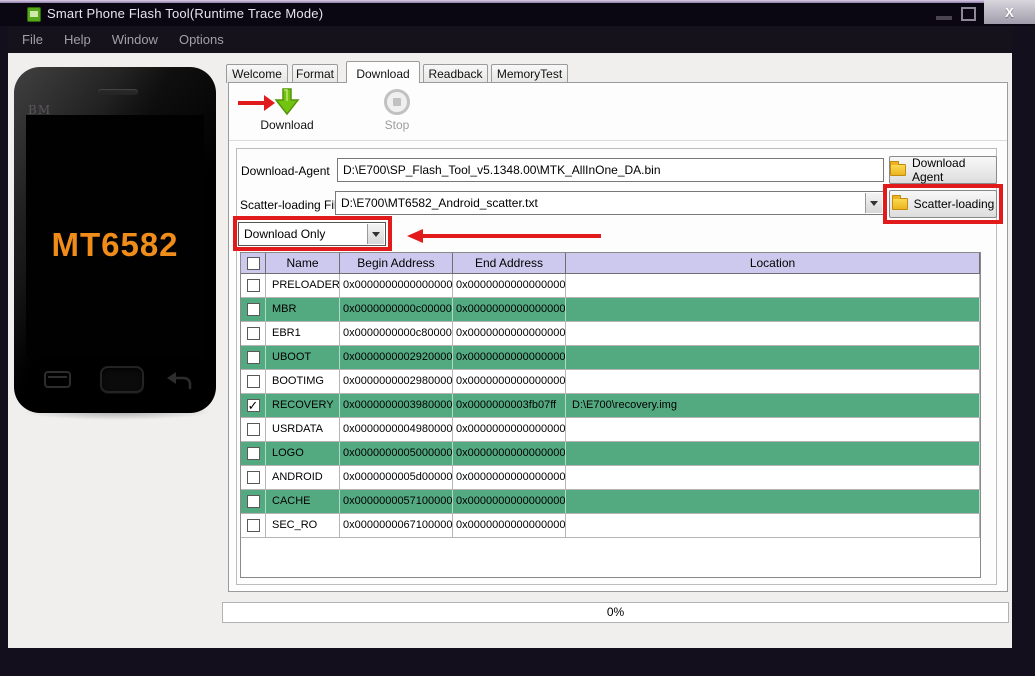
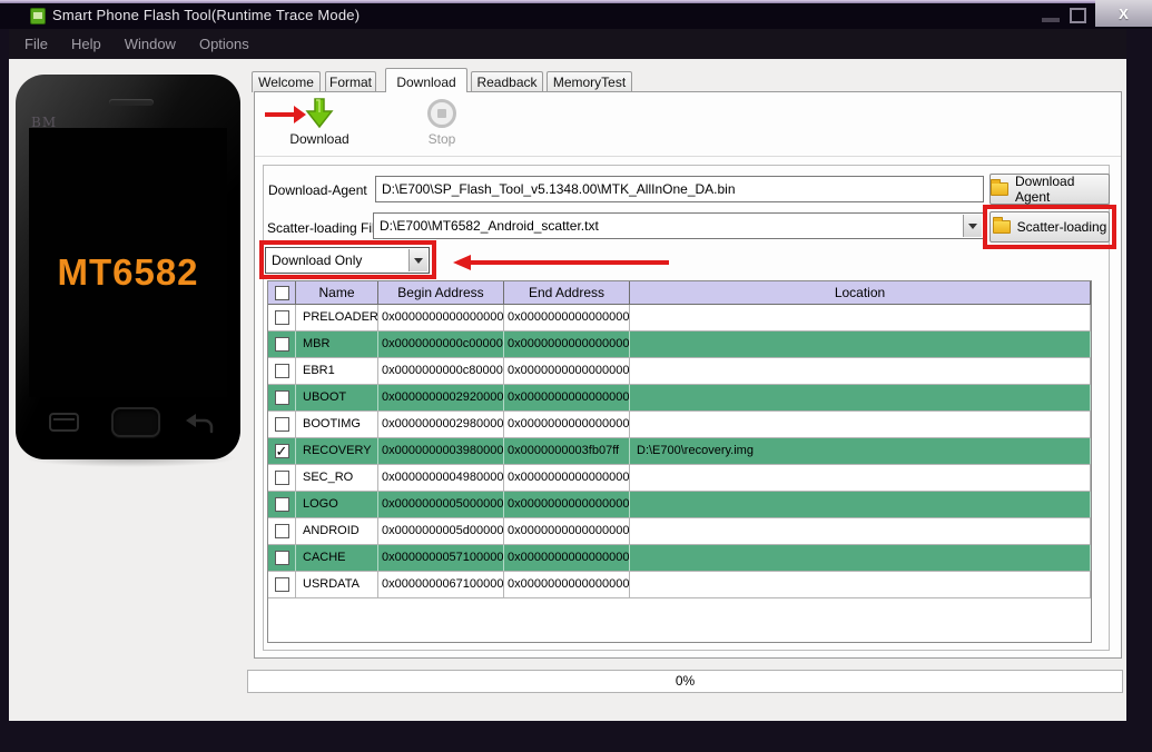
  Smart Phone Flash Tool(Runtime Trace Mode)
  X
  File
  Help
  Window
  Options
  BM
  MT6582
  Welcome
  Format
  Download
  Readback
  MemoryTest
  Download
  Stop
  Download-Agent
  D:\E700\SP_Flash_Tool_v5.1348.00\MTK_AllInOne_DA.bin
  Download Agent
  Scatter-loading Fi
  D:\E700\MT6582_Android_scatter.txt
  Scatter-loading
  Download Only
  Name
  Begin Address
  End Address
  Location
  PRELOADER
  0x0000000000000000
  0x0000000000000000
  MBR
  0x0000000000c00000
  0x0000000000000000
  EBR1
  0x0000000000c80000
  0x0000000000000000
  UBOOT
  0x0000000002920000
  0x0000000000000000
  BOOTIMG
  0x0000000002980000
  0x0000000000000000
  RECOVERY
  0x0000000003980000
  0x0000000003fb07ff
  D:\E700\recovery.img
- USRDATA
+ SEC_RO
  0x0000000004980000
  0x0000000000000000
  LOGO
  0x0000000005000000
  0x0000000000000000
  ANDROID
  0x0000000005d00000
  0x0000000000000000
  CACHE
  0x0000000057100000
  0x0000000000000000
- SEC_RO
+ USRDATA
  0x0000000067100000
  0x0000000000000000
  0%
